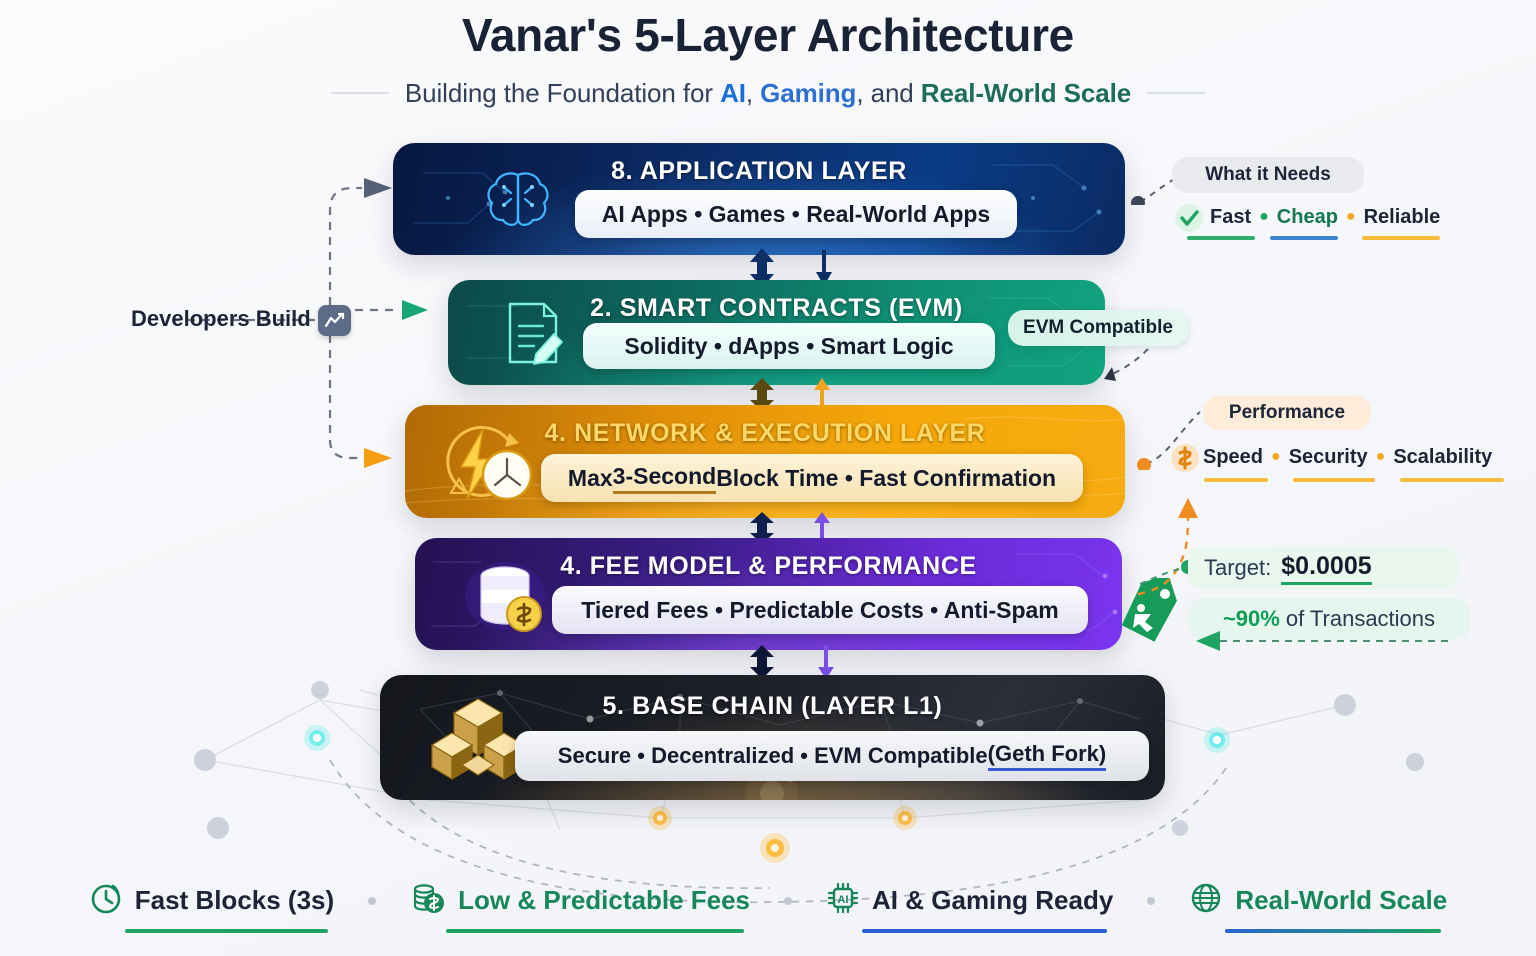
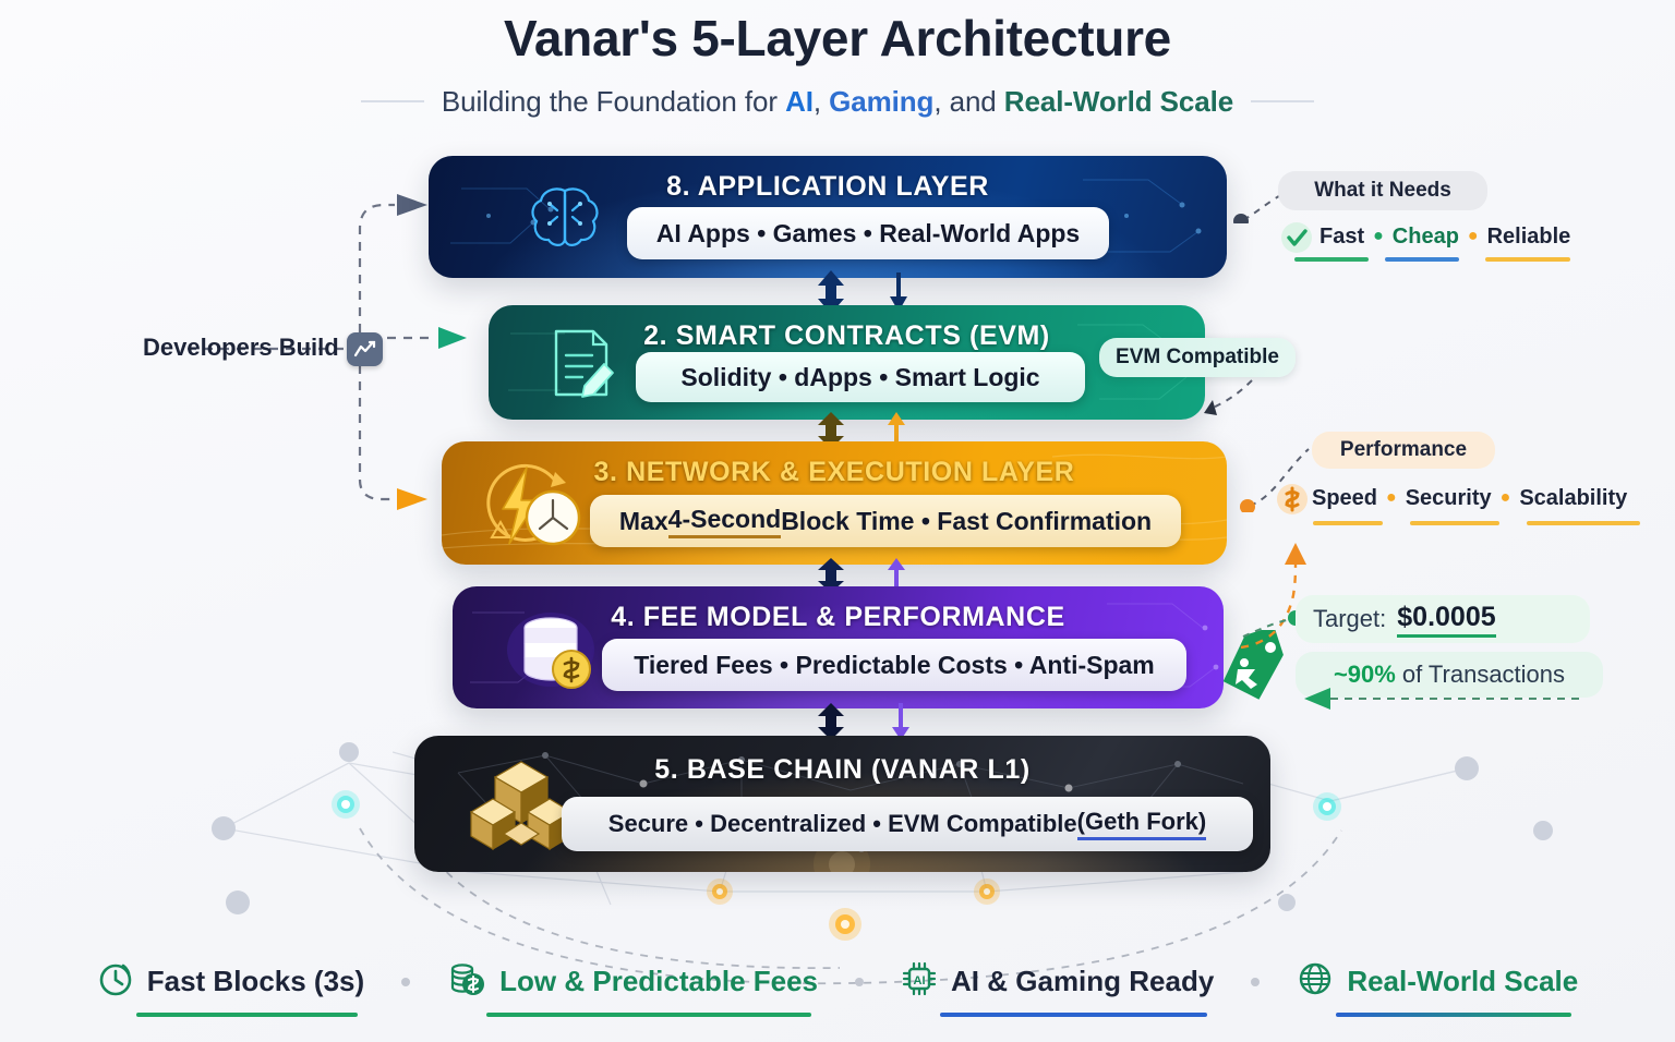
  Vanar's 5-Layer Architecture
  Building the Foundation for AI, Gaming, and Real-World Scale
  Developers Build
  8. APPLICATION LAYER
  AI Apps • Games • Real-World Apps
  2. SMART CONTRACTS (EVM)
  Solidity • dApps • Smart Logic
  EVM Compatible
- 4. NETWORK & EXECUTION LAYER
+ 3. NETWORK & EXECUTION LAYER
  Max
- 3-Second
+ 4-Second
  Block Time • Fast Confirmation
  4. FEE MODEL & PERFORMANCE
  Tiered Fees • Predictable Costs • Anti-Spam
- 5. BASE CHAIN (LAYER L1)
+ 5. BASE CHAIN (VANAR L1)
  Secure • Decentralized • EVM Compatible
  (Geth Fork)
  What it Needs
  Fast ● Cheap ● Reliable
  Performance
  Speed ● Security ● Scalability
  Target:
  $0.0005
  ~90%
  of Transactions
  Fast Blocks (3s)
  Low & Predictable Fees
  AI
  AI & Gaming Ready
  Real-World Scale
